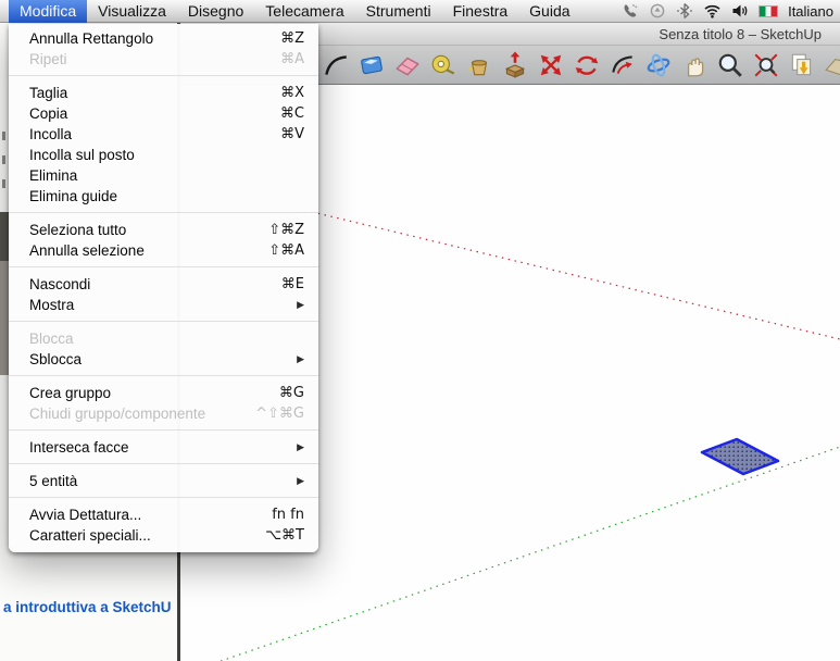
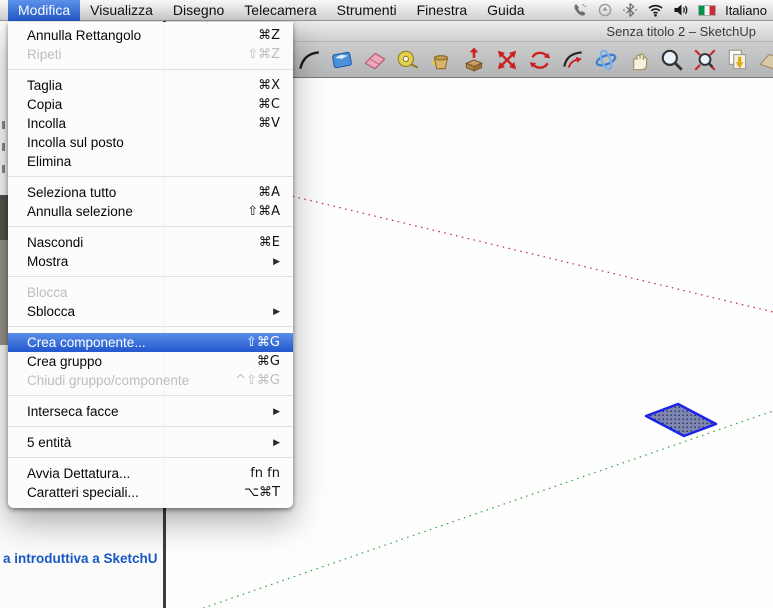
  a introduttiva a SketchU
- Senza titolo 8 – SketchUp
+ Senza titolo 2 – SketchUp
  Modifica
  Visualizza
  Disegno
  Telecamera
  Strumenti
  Finestra
  Guida
  Italiano
  Annulla Rettangolo
  ⌘Z
  Ripeti
- ⌘A
+ ⇧⌘Z
  Taglia
  ⌘X
  Copia
  ⌘C
  Incolla
  ⌘V
  Incolla sul posto
  Elimina
- Elimina guide
  Seleziona tutto
- ⇧⌘Z
+ ⌘A
  Annulla selezione
  ⇧⌘A
  Nascondi
  ⌘E
  Mostra
  Blocca
  Sblocca
+ Crea componente...
+ ⇧⌘G
  Crea gruppo
  ⌘G
  Chiudi gruppo/componente
  ^⇧⌘G
  Interseca facce
  5 entità
  Avvia Dettatura...
  fn fn
  Caratteri speciali...
  ⌥⌘T
